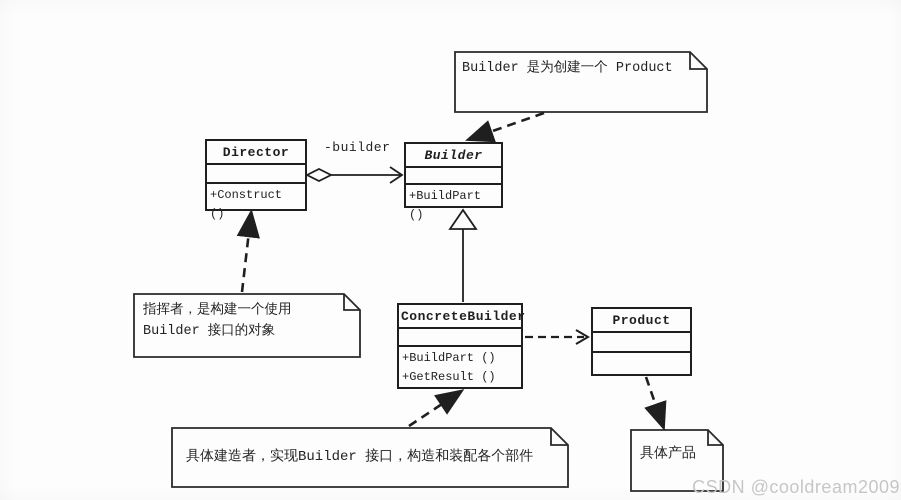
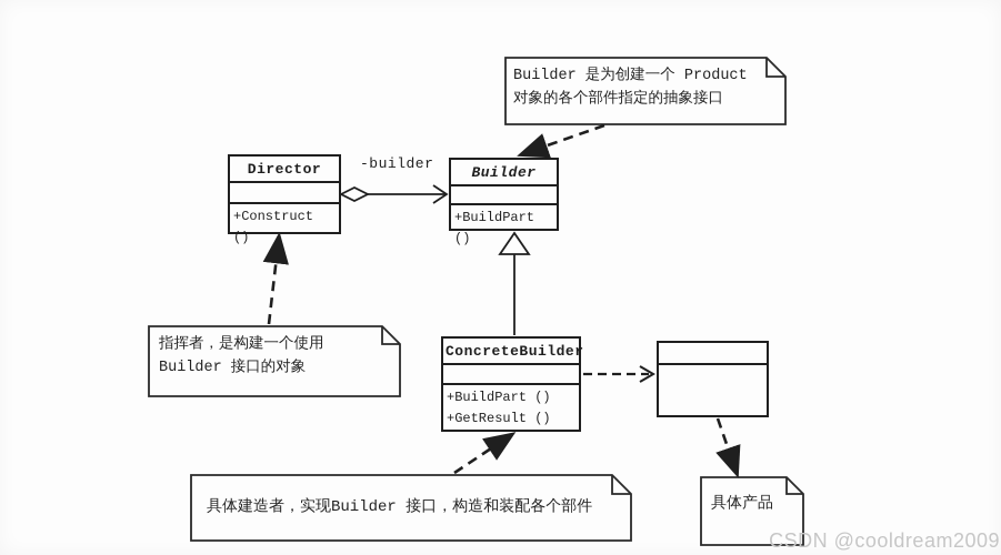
  Director
  +Construct ()
  Builder
  +BuildPart ()
  ConcreteBuilder
  +BuildPart ()
  +GetResult ()
- Product
  -builder
  Builder 是为创建一个 Product
+ 对象的各个部件指定的抽象接口
  指挥者，是构建一个使用
  Builder 接口的对象
  具体建造者，实现Builder 接口，构造和装配各个部件
  具体产品
  CSDN @cooldream2009
